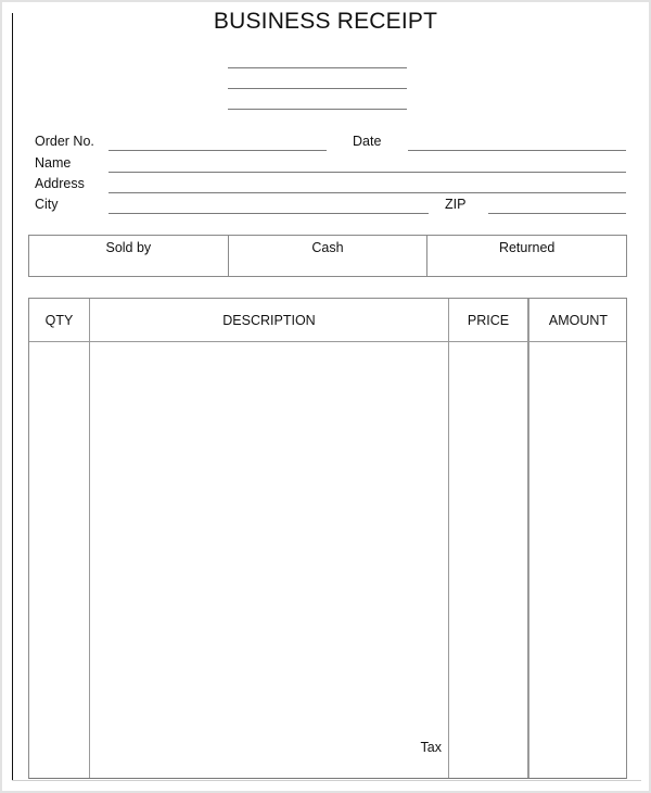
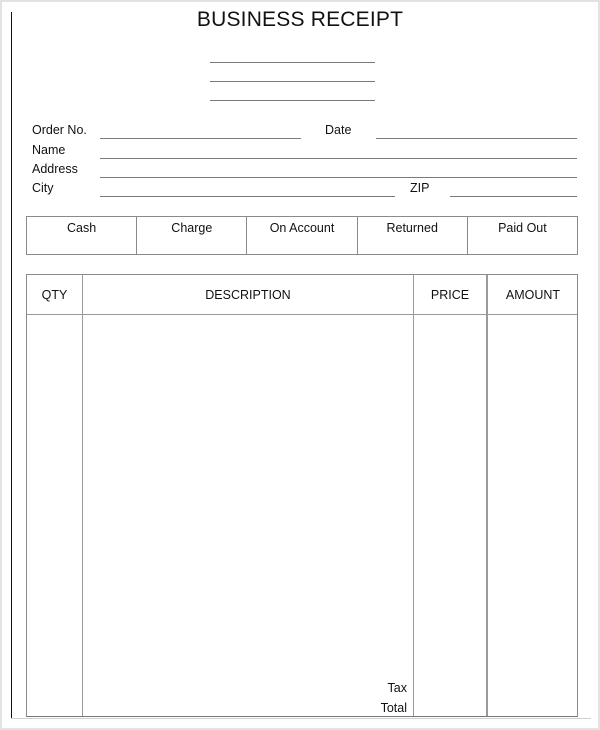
  BUSINESS RECEIPT
  Order No.
  Date
  Name
  Address
  City
  ZIP
- Sold by
  Cash
+ Charge
+ On Account
  Returned
+ Paid Out
  QTY
  DESCRIPTION
  PRICE
  AMOUNT
  Tax
+ Total
